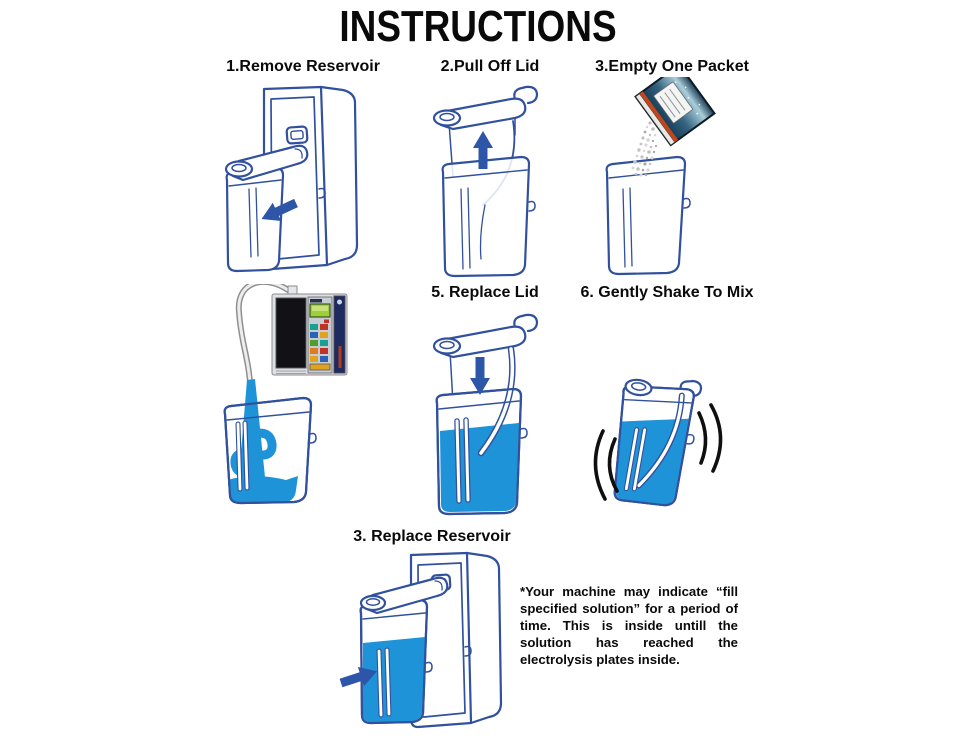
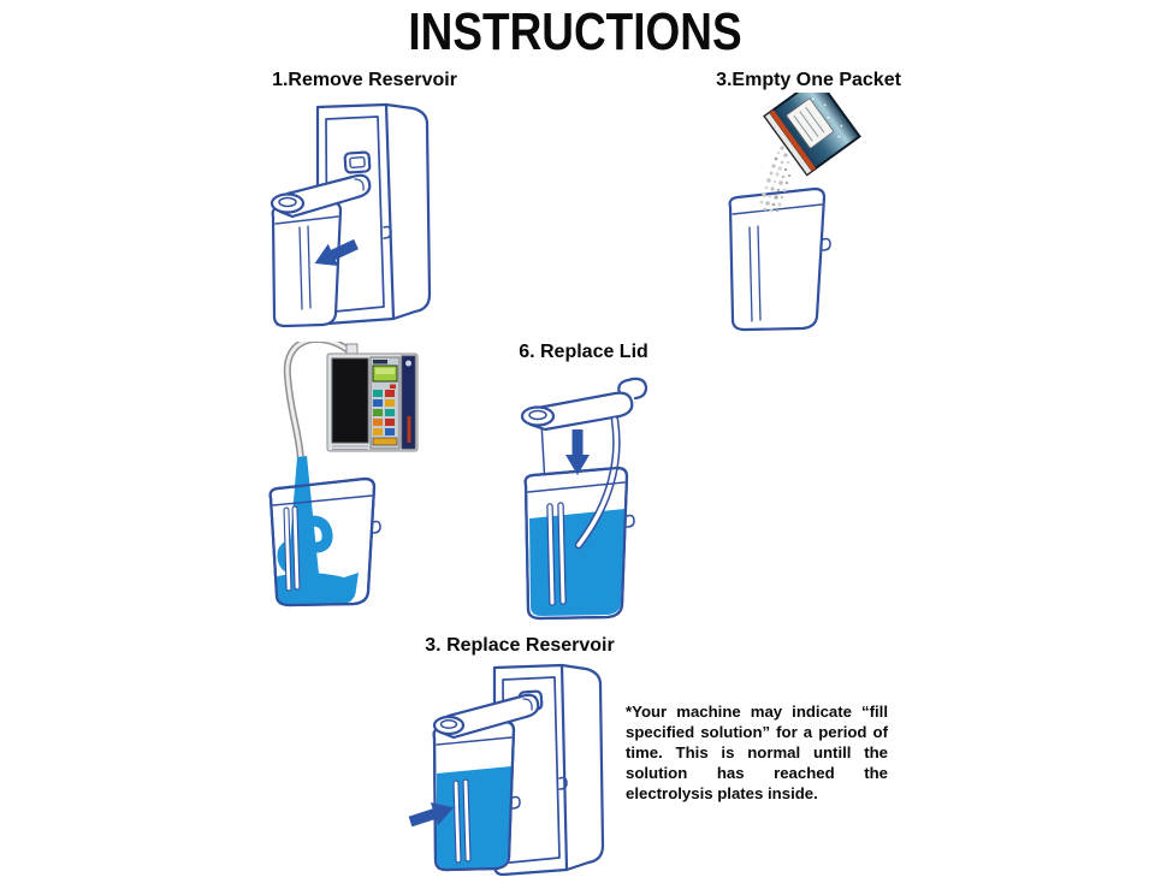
  INSTRUCTIONS
  1.Remove Reservoir
- 2.Pull Off Lid
  3.Empty One Packet
- 5. Replace Lid
+ 6. Replace Lid
- 6. Gently Shake To Mix
  3. Replace Reservoir
- *Your machine may indicate “fill specified solution” for a period of time. This is inside untill the solution has reached the electrolysis plates inside.
+ *Your machine may indicate “fill specified solution” for a period of time. This is normal untill the solution has reached the electrolysis plates inside.
